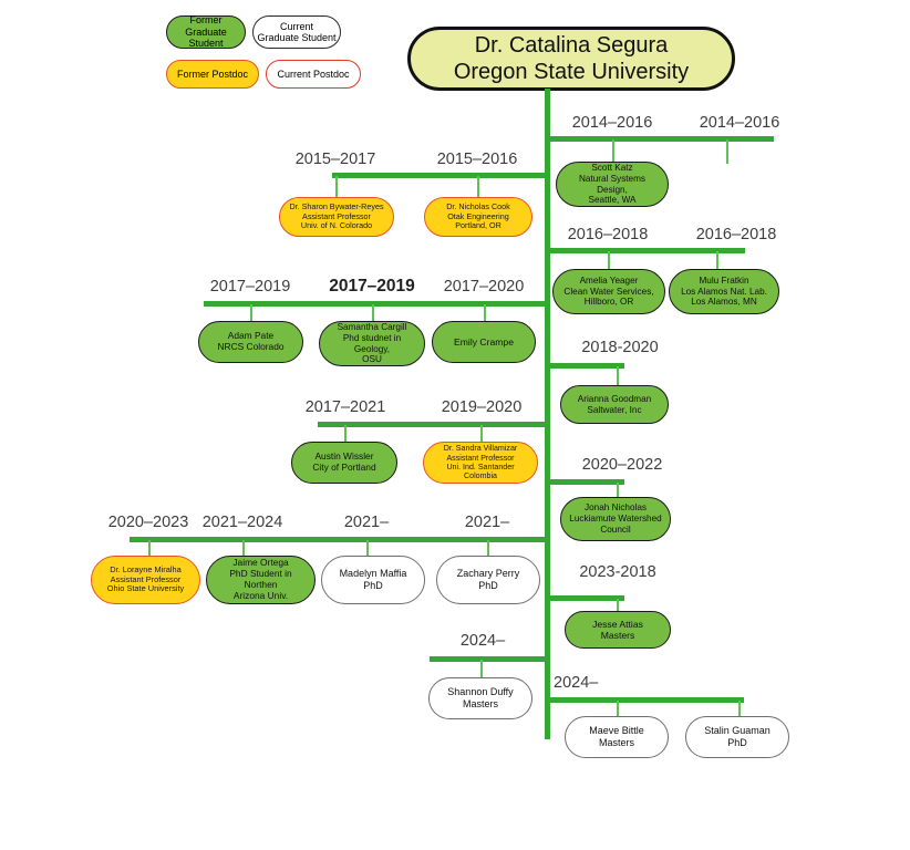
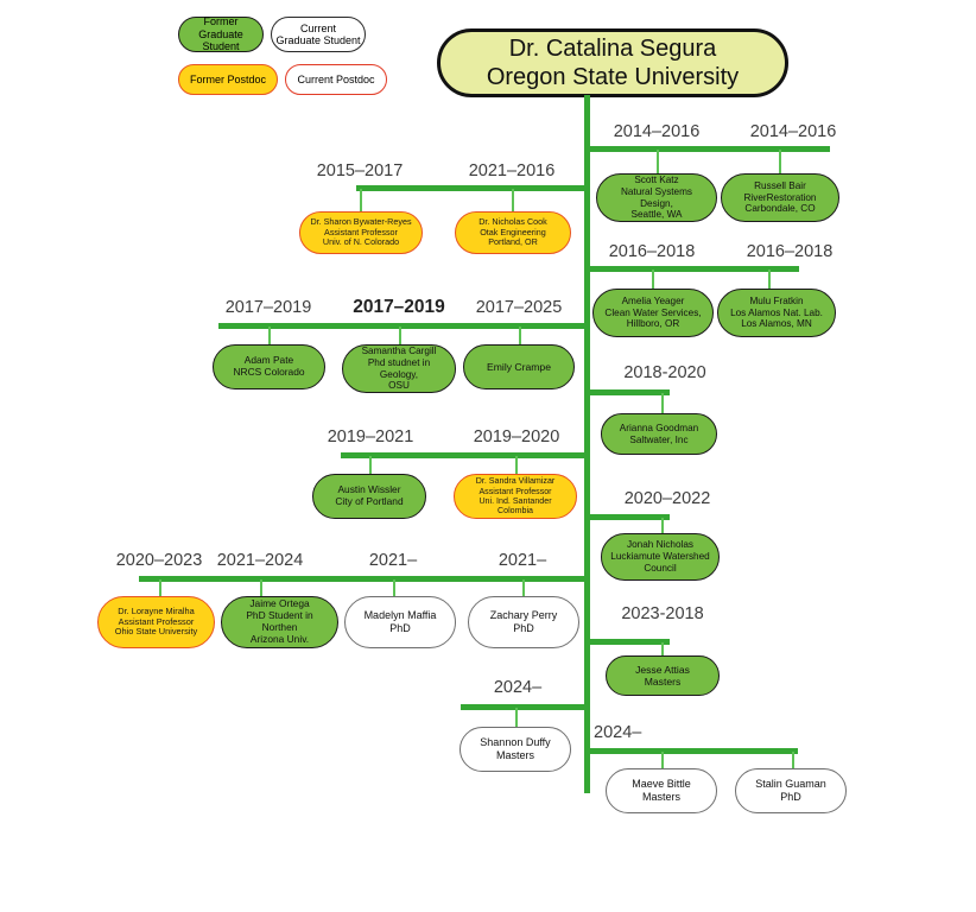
  Former
  Graduate Student
  Current
  Graduate Student
  Former Postdoc
  Current Postdoc
  Dr. Catalina Segura
  Oregon State University
  2014–2016
  2014–2016
  Scott Katz
  Natural Systems Design,
  Seattle, WA
+ Russell Bair
+ RiverRestoration
+ Carbondale, CO
  2015–2017
- 2015–2016
+ 2021–2016
  Dr. Sharon Bywater-Reyes
  Assistant Professor
  Univ. of N. Colorado
  Dr. Nicholas Cook
  Otak Engineering
  Portland, OR
  2016–2018
  2016–2018
  Amelia Yeager
  Clean Water Services,
  Hillboro, OR
  Mulu Fratkin
  Los Alamos Nat. Lab.
  Los Alamos, MN
  2017–2019
  2017–2019
- 2017–2020
+ 2017–2025
  Adam Pate
  NRCS Colorado
  Samantha Cargill
  Phd studnet in Geology,
  OSU
  Emily Crampe
  2018-2020
  Arianna Goodman
  Saltwater, Inc
- 2017–2021
+ 2019–2021
  2019–2020
  Austin Wissler
  City of Portland
  Dr. Sandra Villamizar
  Assistant Professor
  Uni. Ind. Santander Colombia
  2020–2022
  Jonah Nicholas
  Luckiamute Watershed
  Council
  2020–2023
  2021–2024
  2021–
  2021–
  Dr. Lorayne Miralha
  Assistant Professor
  Ohio State University
  Jaime Ortega
  PhD Student in Northen
  Arizona Univ.
  Madelyn Maffia
  PhD
  Zachary Perry
  PhD
  2023-2018
  Jesse Attias
  Masters
  2024–
  Shannon Duffy
  Masters
  2024–
  Maeve Bittle
  Masters
  Stalin Guaman
  PhD
